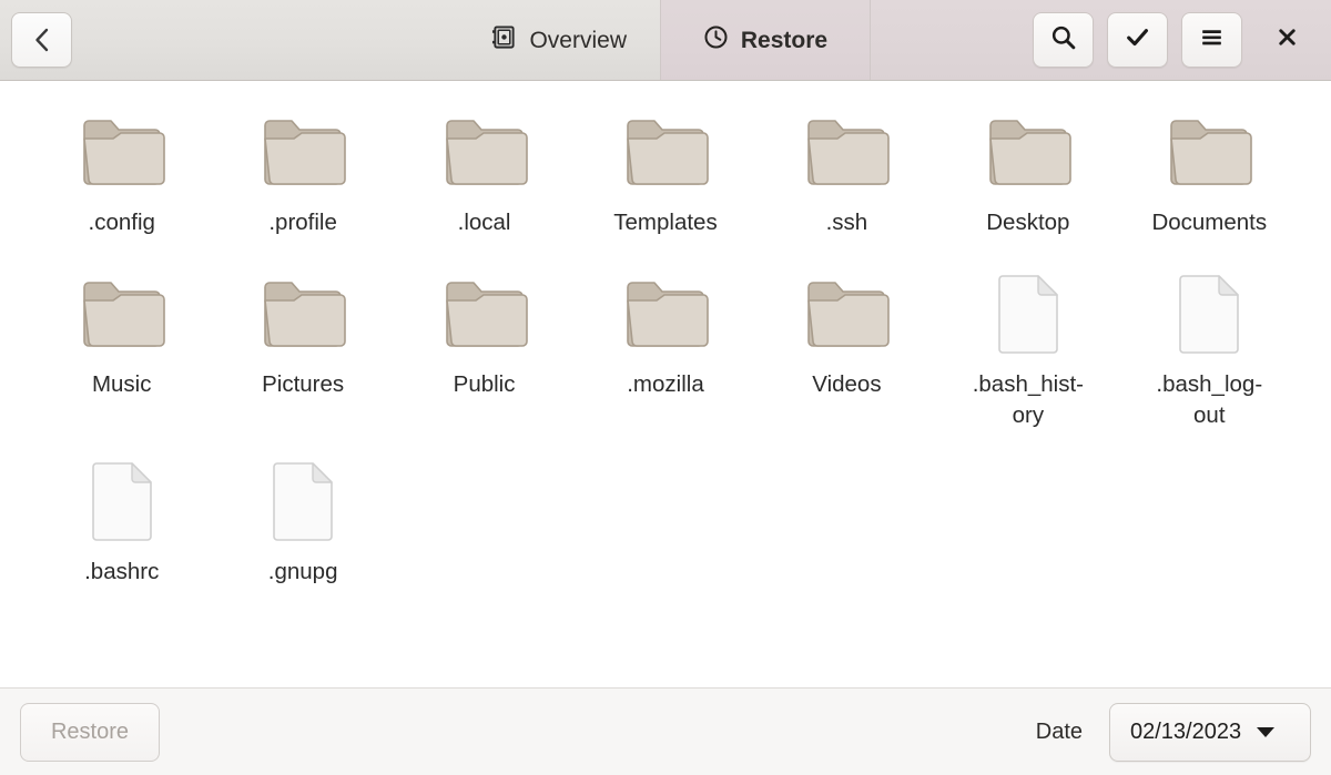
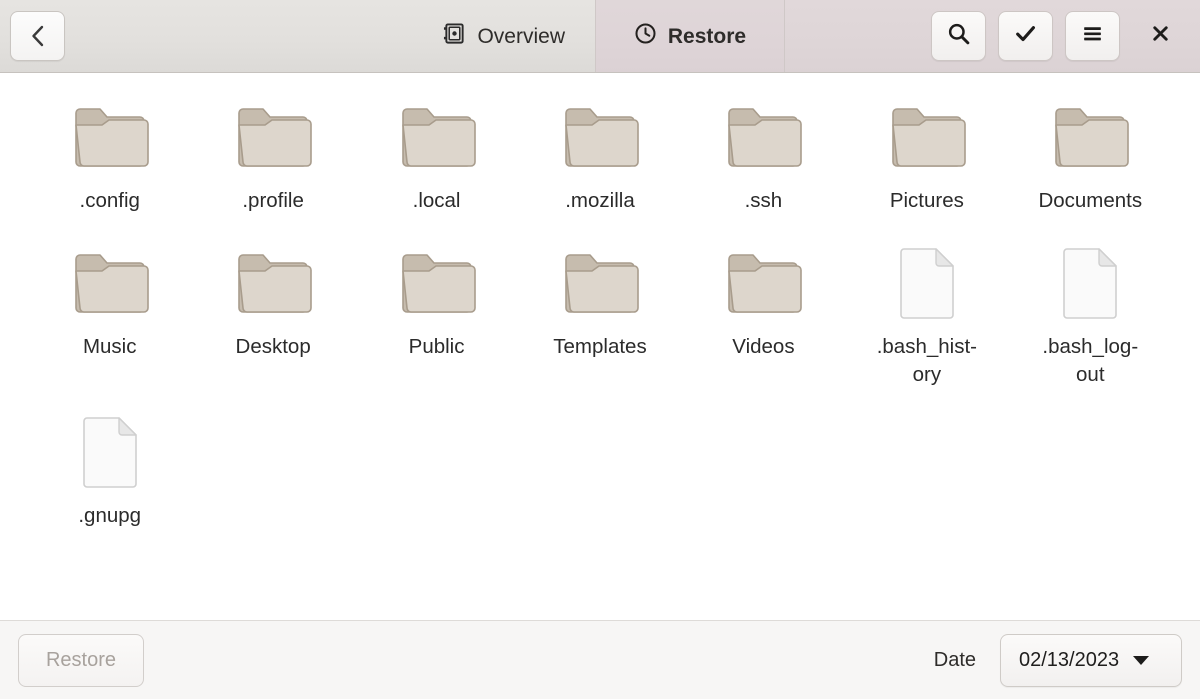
  Overview
  Restore
  .config
  .profile
  .local
- Templates
+ .mozilla
  .ssh
- Desktop
+ Pictures
  Documents
  Music
- Pictures
+ Desktop
  Public
- .mozilla
+ Templates
  Videos
  .bash_hist-
  ory
  .bash_log-
  out
- .bashrc
  .gnupg
  Restore
  Date
  02/13/2023
